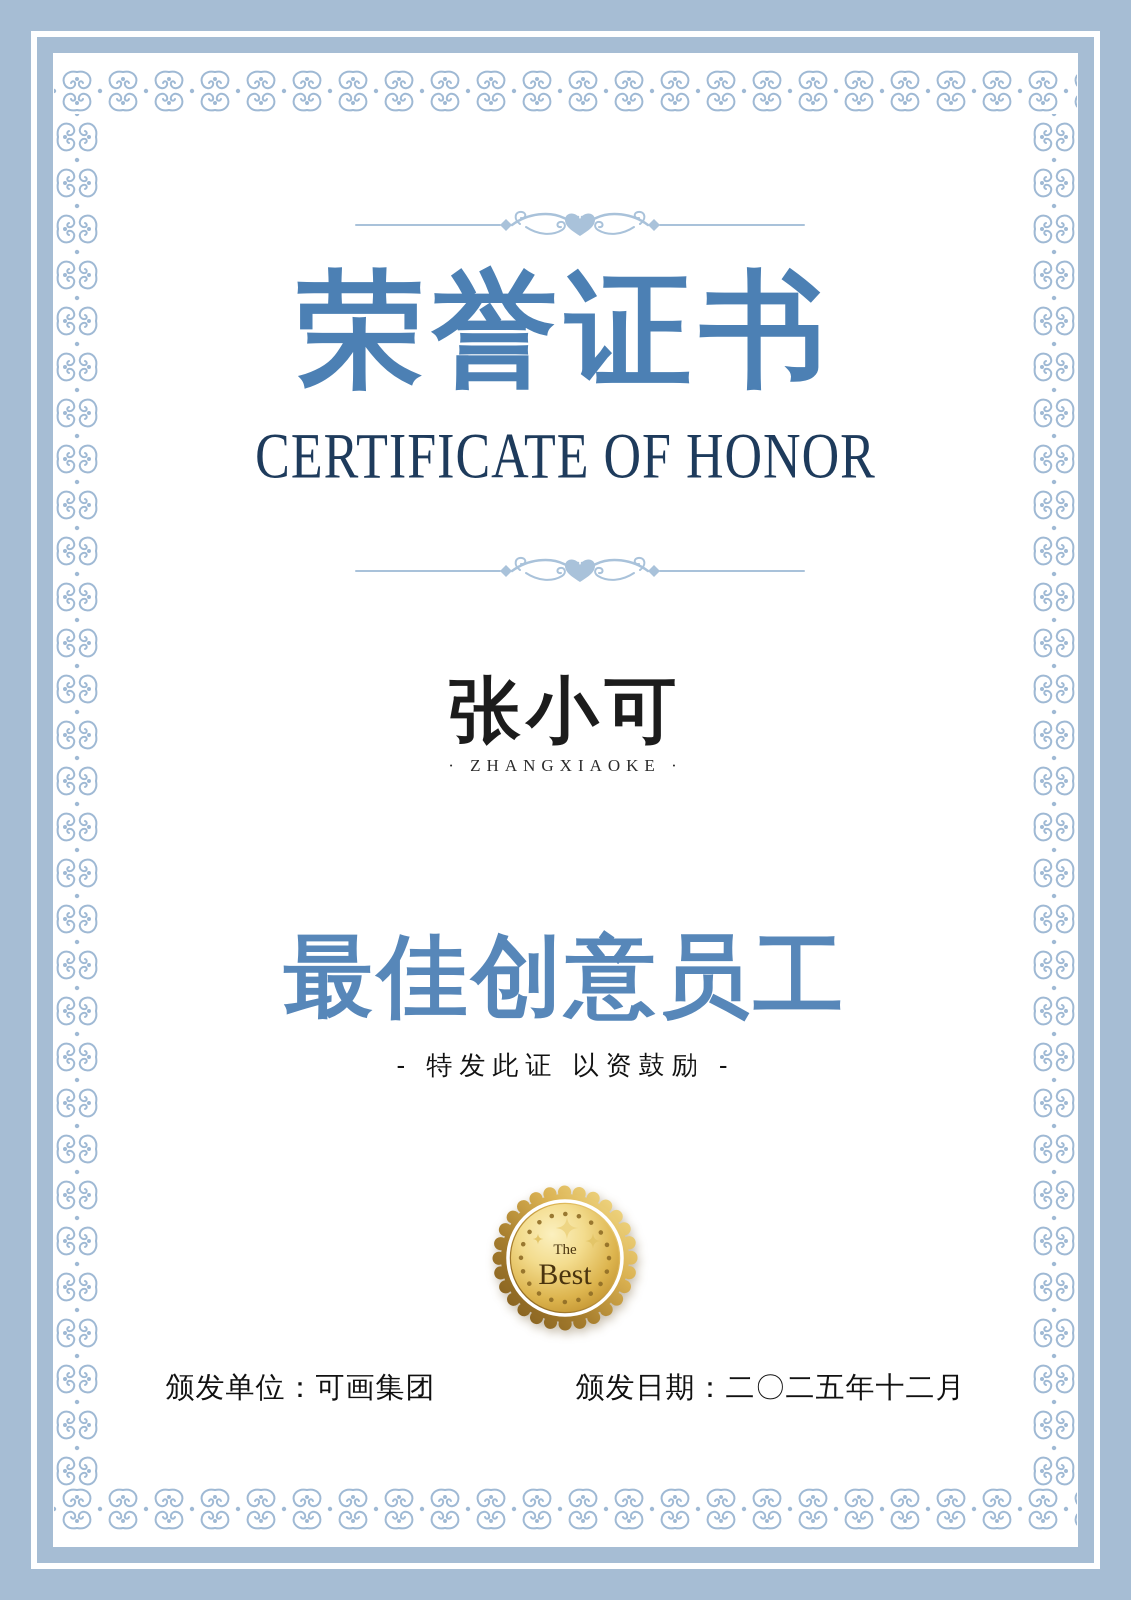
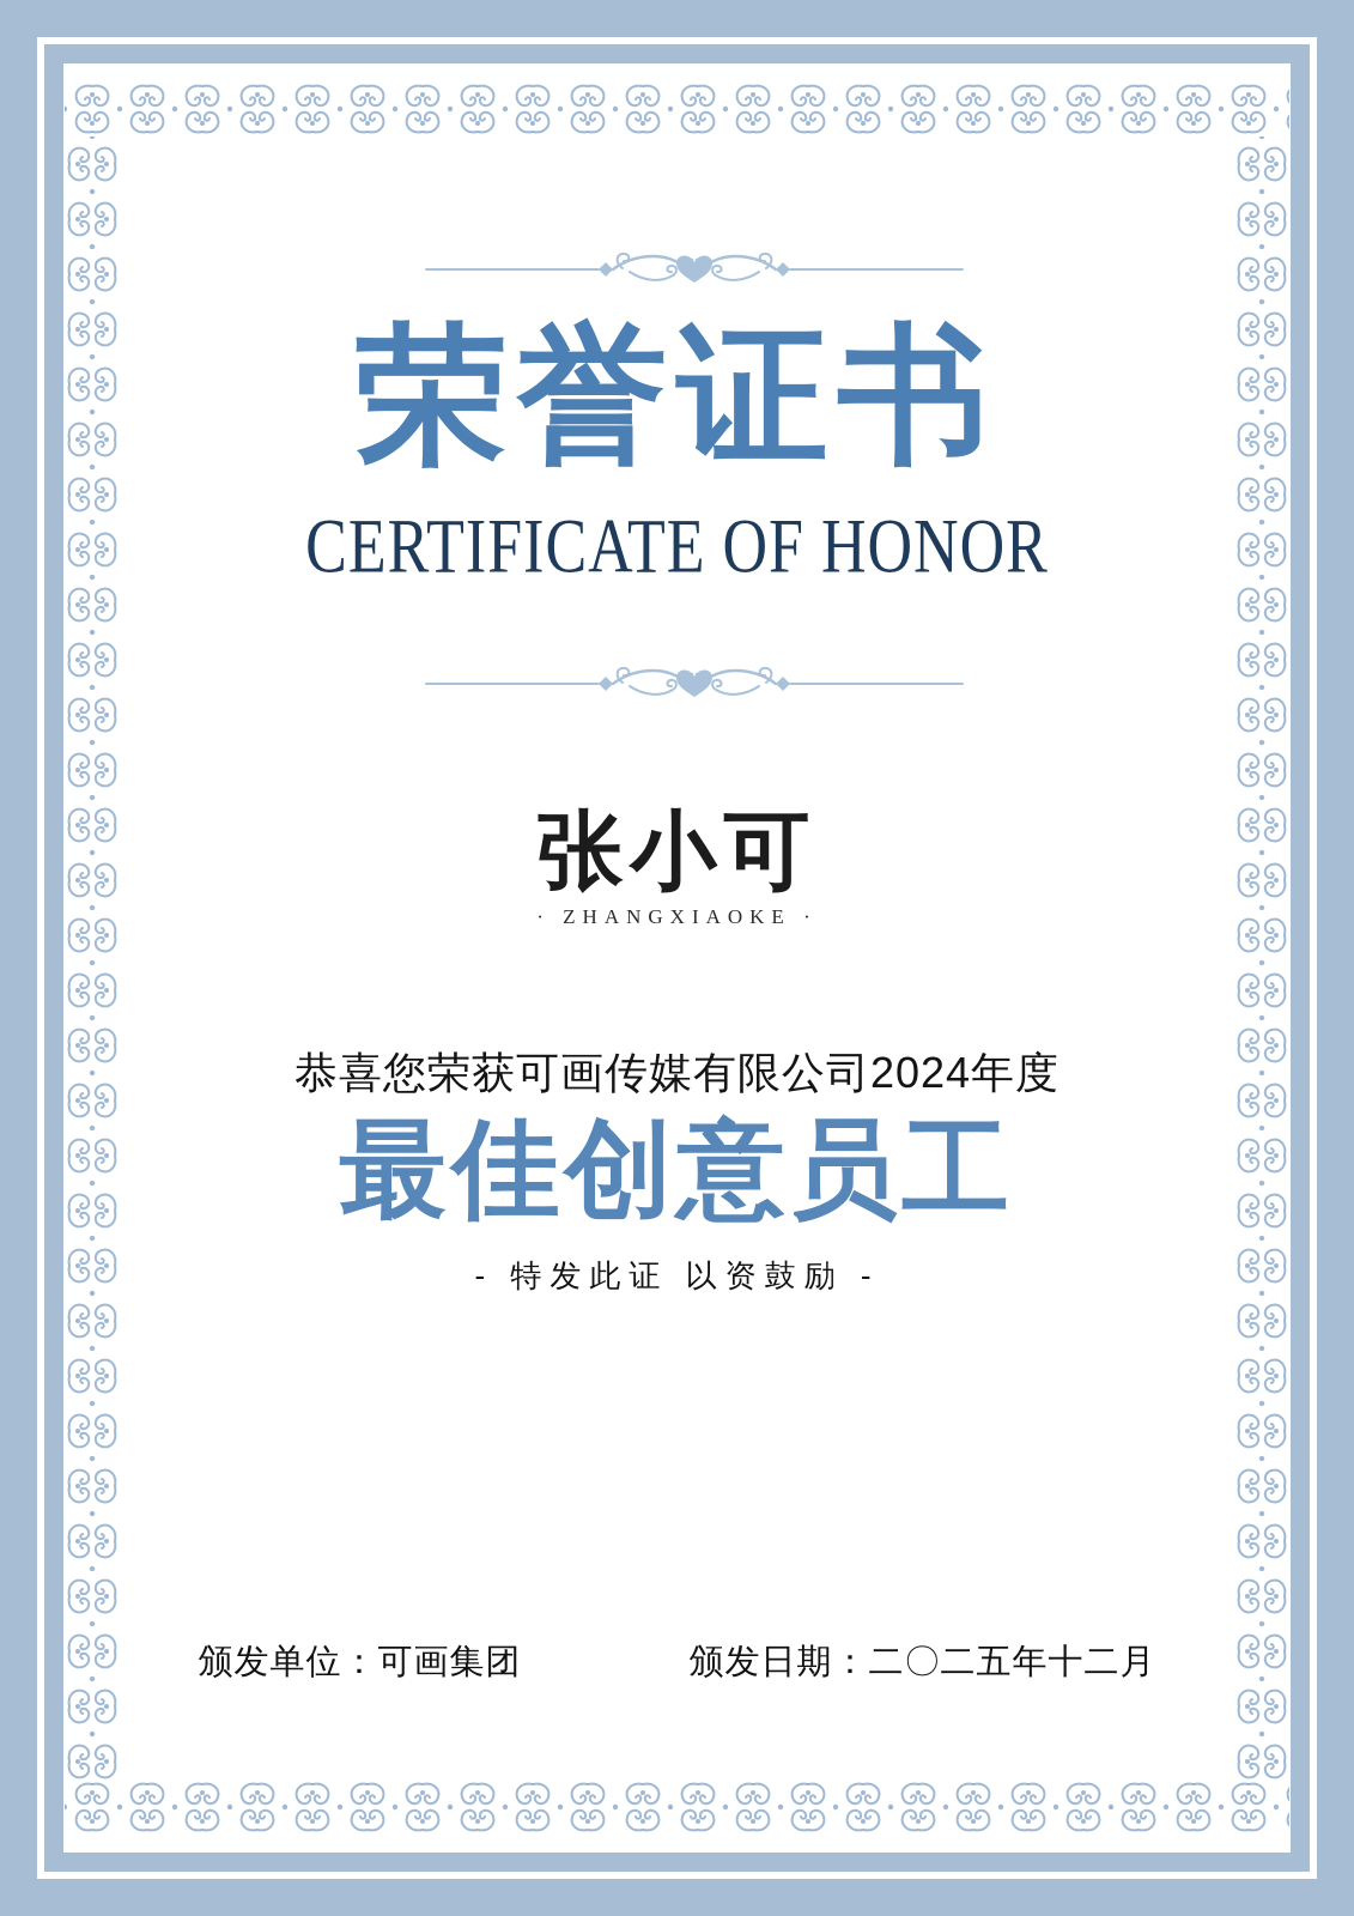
  荣誉证书
  CERTIFICATE OF HONOR
  张小可
  · ZHANGXIAOKE ·
+ 恭喜您荣获可画传媒有限公司2024年度
  最佳创意员工
  - 特发此证 以资鼓励 -
- The
- Best
  颁发单位：可画集团
  颁发日期：二〇二五年十二月
